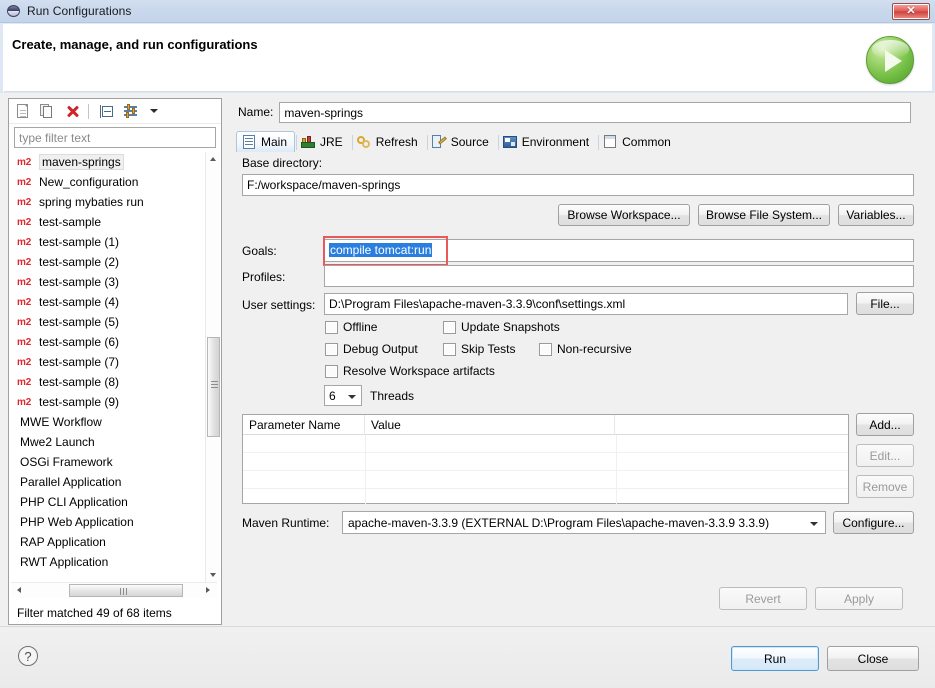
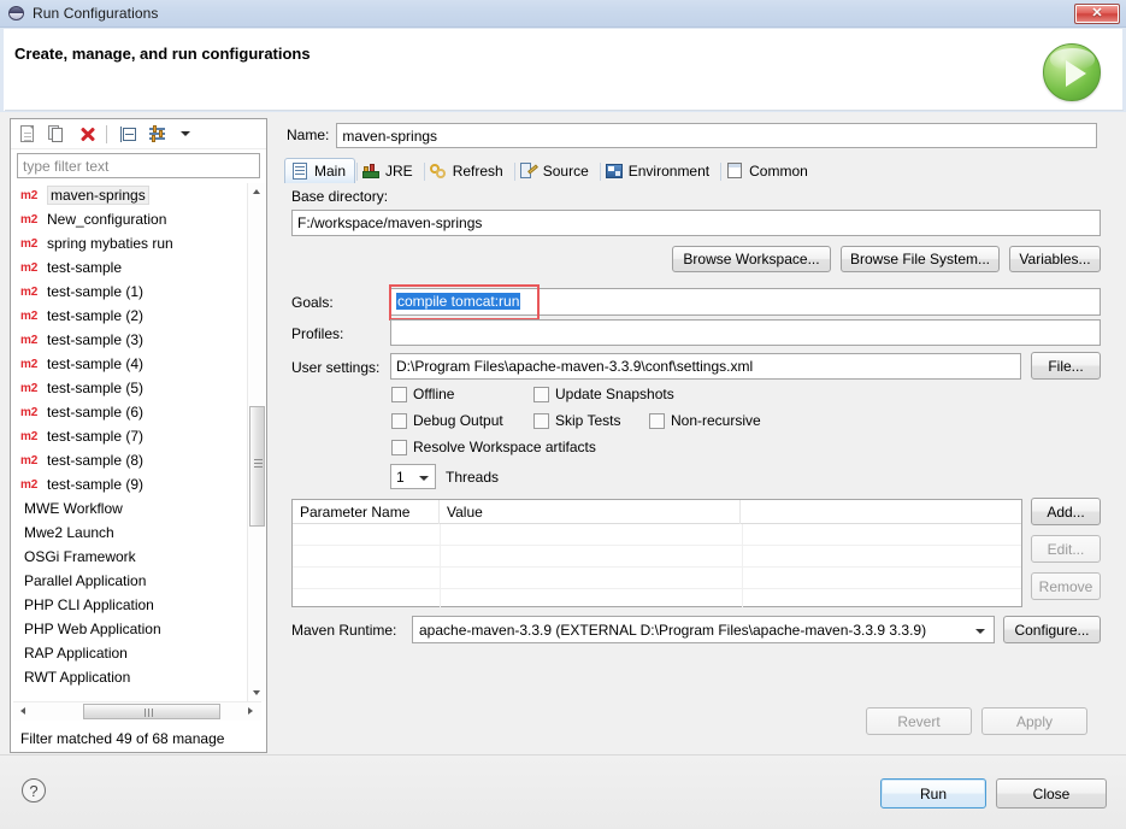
  Run Configurations
  ✕
  Create, manage, and run configurations
  type filter text
  m2
  maven-springs
  m2
  New_configuration
  m2
  spring mybaties run
  m2
  test-sample
  m2
  test-sample (1)
  m2
  test-sample (2)
  m2
  test-sample (3)
  m2
  test-sample (4)
  m2
  test-sample (5)
  m2
  test-sample (6)
  m2
  test-sample (7)
  m2
  test-sample (8)
  m2
  test-sample (9)
  MWE Workflow
  Mwe2 Launch
  OSGi Framework
  Parallel Application
  PHP CLI Application
  PHP Web Application
  RAP Application
  RWT Application
- Filter matched 49 of 68 items
+ Filter matched 49 of 68 manage
  Name:
  maven-springs
  Main
  JRE
  Refresh
  Source
  Environment
  Common
  Base directory:
  F:/workspace/maven-springs
  Browse Workspace...
  Browse File System...
  Variables...
  Goals:
  compile tomcat:run
  Profiles:
  User settings:
  D:\Program Files\apache-maven-3.3.9\conf\settings.xml
  File...
  Offline
  Update Snapshots
  Debug Output
  Skip Tests
  Non-recursive
  Resolve Workspace artifacts
- 6
+ 1
  Threads
  Parameter Name
  Value
  Add...
  Edit...
  Remove
  Maven Runtime:
  apache-maven-3.3.9 (EXTERNAL D:\Program Files\apache-maven-3.3.9 3.3.9)
  Configure...
  Revert
  Apply
  ?
  Run
  Close
